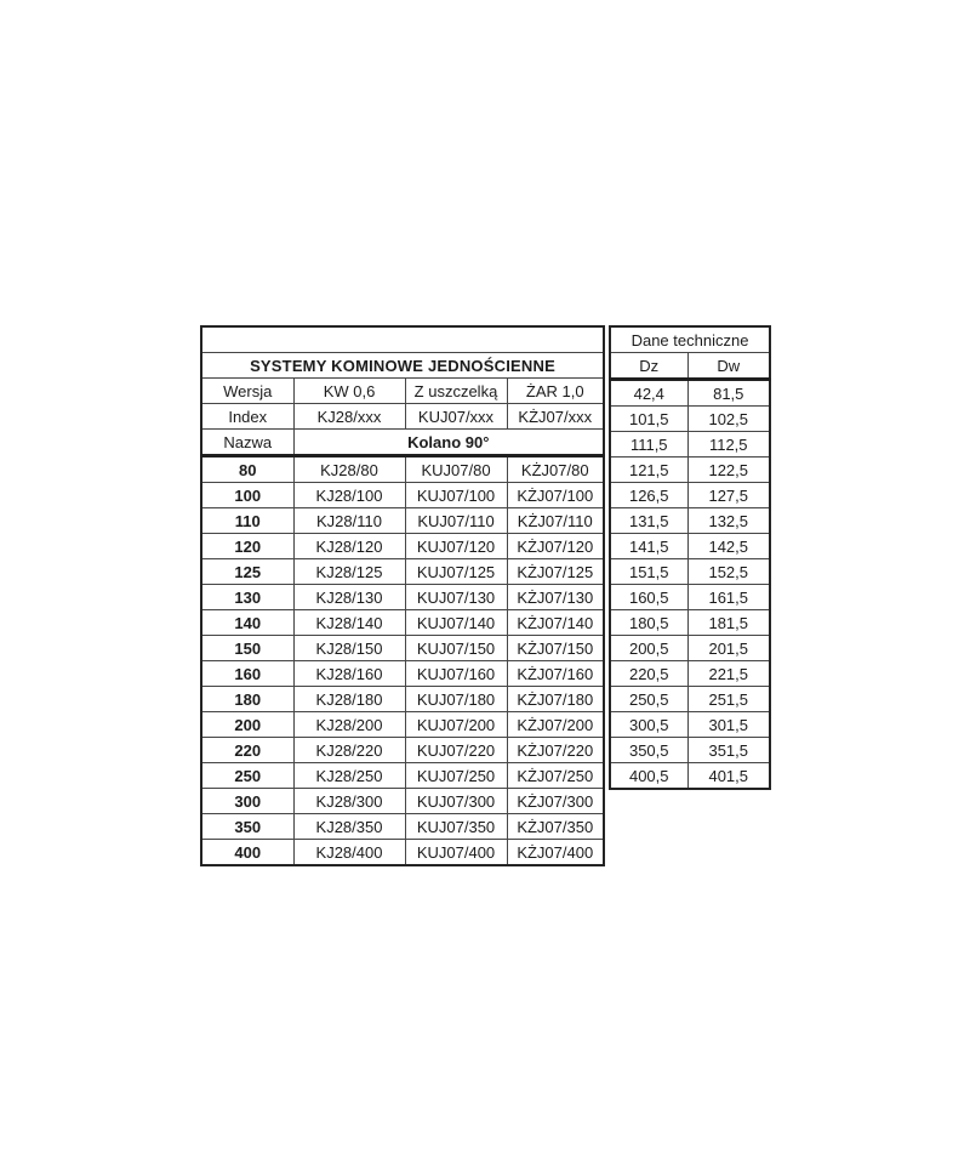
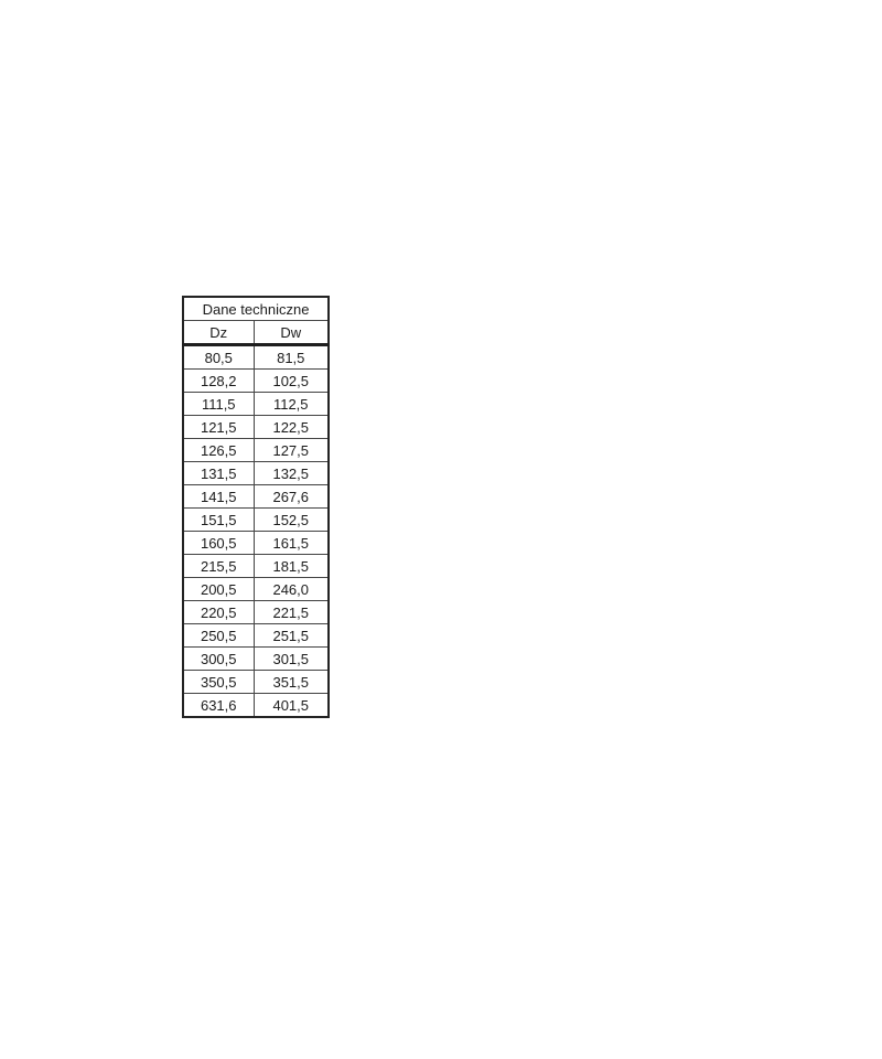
- SYSTEMY KOMINOWE JEDNOŚCIENNE
- Wersja	KW 0,6	Z uszczelką	ŻAR 1,0
- Index	KJ28/xxx	KUJ07/xxx	KŻJ07/xxx
- Nazwa	Kolano 90°
- 80	KJ28/80	KUJ07/80	KŻJ07/80
- 100	KJ28/100	KUJ07/100	KŻJ07/100
- 110	KJ28/110	KUJ07/110	KŻJ07/110
- 120	KJ28/120	KUJ07/120	KŻJ07/120
- 125	KJ28/125	KUJ07/125	KŻJ07/125
- 130	KJ28/130	KUJ07/130	KŻJ07/130
- 140	KJ28/140	KUJ07/140	KŻJ07/140
- 150	KJ28/150	KUJ07/150	KŻJ07/150
- 160	KJ28/160	KUJ07/160	KŻJ07/160
- 180	KJ28/180	KUJ07/180	KŻJ07/180
- 200	KJ28/200	KUJ07/200	KŻJ07/200
- 220	KJ28/220	KUJ07/220	KŻJ07/220
- 250	KJ28/250	KUJ07/250	KŻJ07/250
- 300	KJ28/300	KUJ07/300	KŻJ07/300
- 350	KJ28/350	KUJ07/350	KŻJ07/350
- 400	KJ28/400	KUJ07/400	KŻJ07/400
  Dane techniczne
  Dz	Dw
- 42,4	81,5
+ 80,5	81,5
- 101,5	102,5
+ 128,2	102,5
  111,5	112,5
  121,5	122,5
  126,5	127,5
  131,5	132,5
- 141,5	142,5
+ 141,5	267,6
  151,5	152,5
  160,5	161,5
- 180,5	181,5
+ 215,5	181,5
- 200,5	201,5
+ 200,5	246,0
  220,5	221,5
  250,5	251,5
  300,5	301,5
  350,5	351,5
- 400,5	401,5
+ 631,6	401,5
